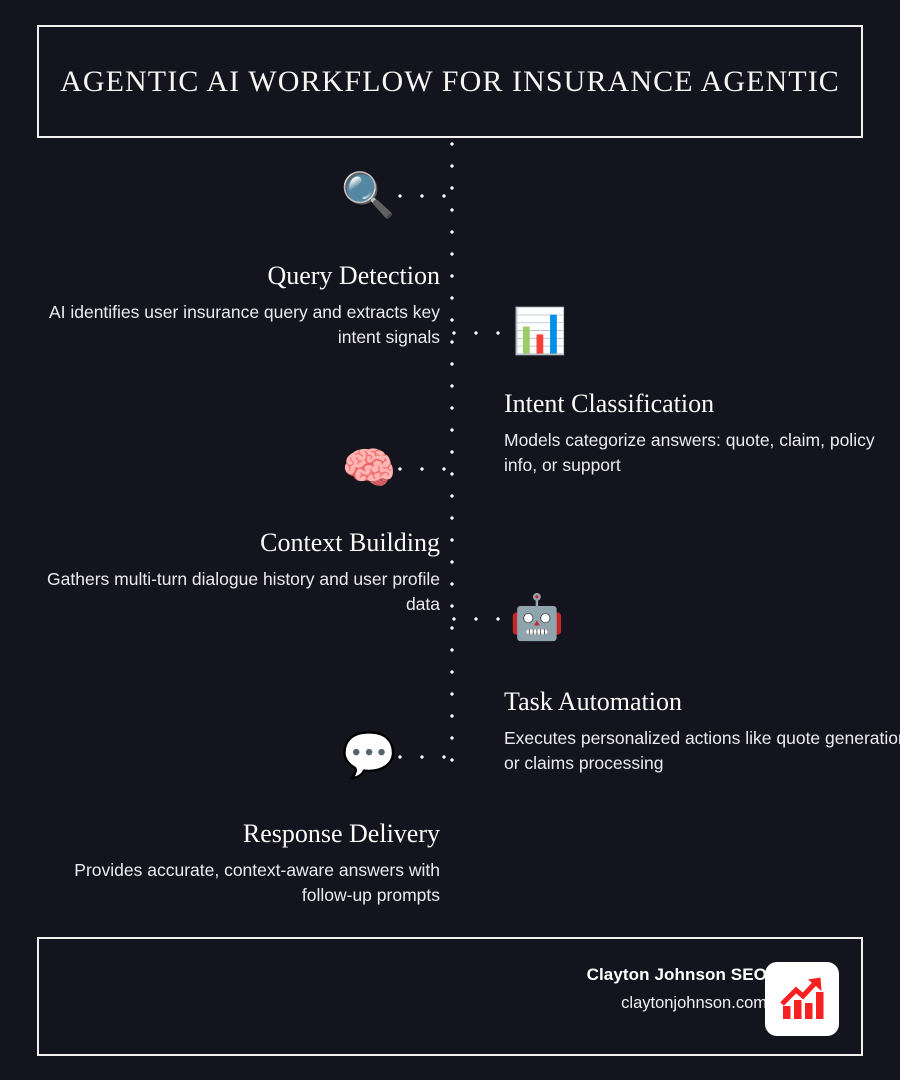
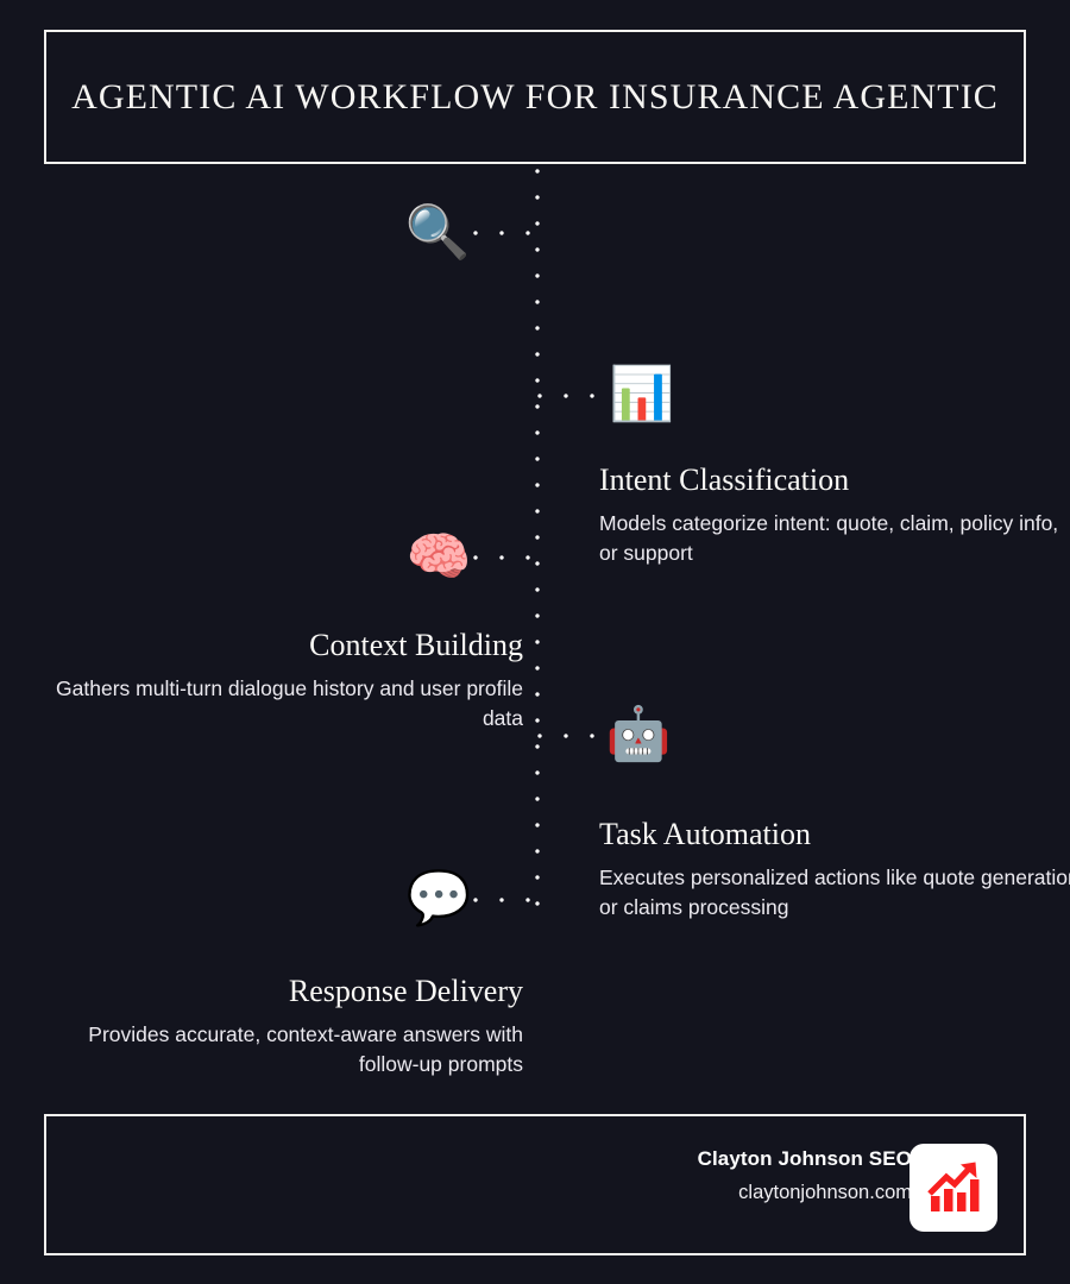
  AGENTIC AI WORKFLOW FOR INSURANCE AGENTIC
  🔍
- Query Detection
- AI identifies user insurance query and extracts key intent signals
  📊
  Intent Classification
- Models categorize answers: quote, claim, policy info, or support
+ Models categorize intent: quote, claim, policy info, or support
  🧠
  Context Building
  Gathers multi-turn dialogue history and user profile data
  🤖
  Task Automation
  Executes personalized actions like quote generatio or claims processing
  💬
  Response Delivery
  Provides accurate, context-aware answers with follow-up prompts
  Clayton Johnson SEO
  claytonjohnson.com
